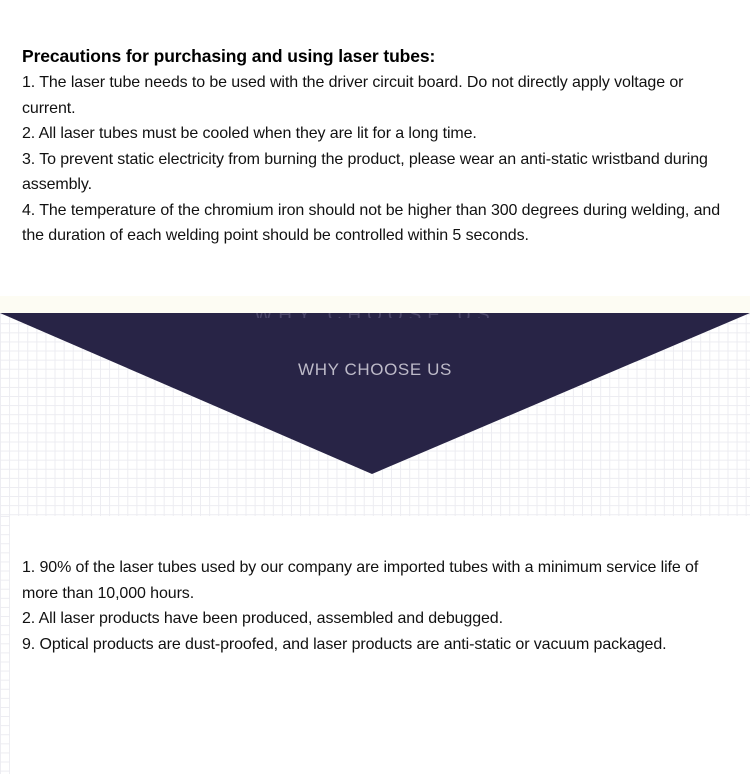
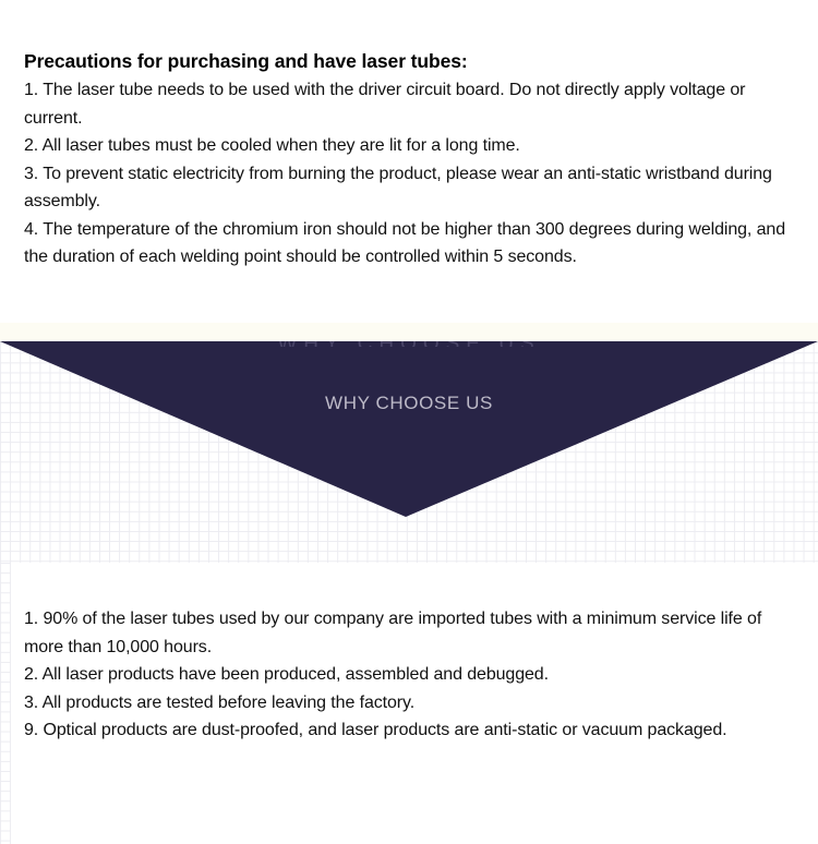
- Precautions for purchasing and using laser tubes:
+ Precautions for purchasing and have laser tubes:
  1. The laser tube needs to be used with the driver circuit board. Do not directly apply voltage or current.
  2. All laser tubes must be cooled when they are lit for a long time.
  3. To prevent static electricity from burning the product, please wear an anti-static wristband during assembly.
  4. The temperature of the chromium iron should not be higher than 300 degrees during welding, and the duration of each welding point should be controlled within 5 seconds.
  WHY CHOOSE US
  WHY CHOOSE US
  1. 90% of the laser tubes used by our company are imported tubes with a minimum service life of more than 10,000 hours.
  2. All laser products have been produced, assembled and debugged.
+ 3. All products are tested before leaving the factory.
  9. Optical products are dust-proofed, and laser products are anti-static or vacuum packaged.
